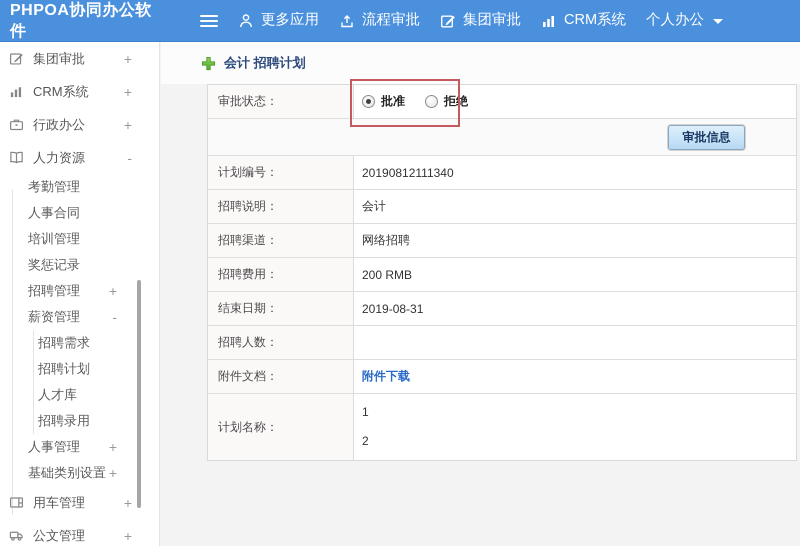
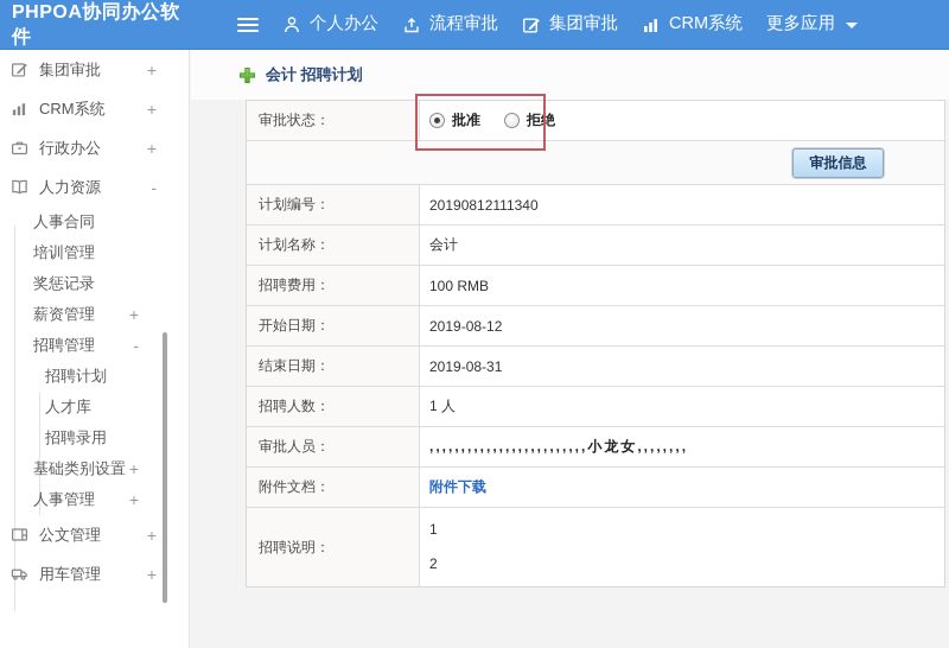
  PHPOA协同办公软件
- 更多应用
+ 个人办公
  流程审批
  集团审批
  CRM系统
- 个人办公
+ 更多应用
  集团审批
  +
  CRM系统
  +
  行政办公
  +
  人力资源
  -
- 考勤管理
  人事合同
  培训管理
  奖惩记录
- 招聘管理
+ 薪资管理
  +
- 薪资管理
+ 招聘管理
  -
- 招聘需求
  招聘计划
  人才库
  招聘录用
- 人事管理
+ 基础类别设置
  +
- 基础类别设置
+ 人事管理
  +
- 用车管理
+ 公文管理
  +
- 公文管理
+ 用车管理
  +
  会计 招聘计划
  审批状态：
  批准
  拒绝
  审批信息
  计划编号：
  20190812111340
- 招聘说明：
+ 计划名称：
  会计
- 招聘渠道：
- 网络招聘
  招聘费用：
- 200 RMB
+ 100 RMB
+ 开始日期：
+ 2019-08-12
  结束日期：
  2019-08-31
  招聘人数：
+ 1 人
+ 审批人员：
+ ,,,,,,,,,,,,,,,,,,,,,,,,,小龙女,,,,,,,,
  附件文档：
  附件下载
- 计划名称：
+ 招聘说明：
  1
  2
